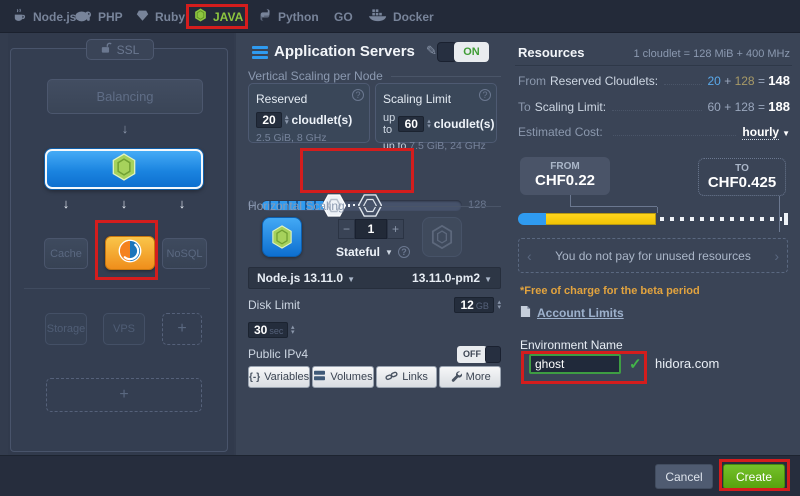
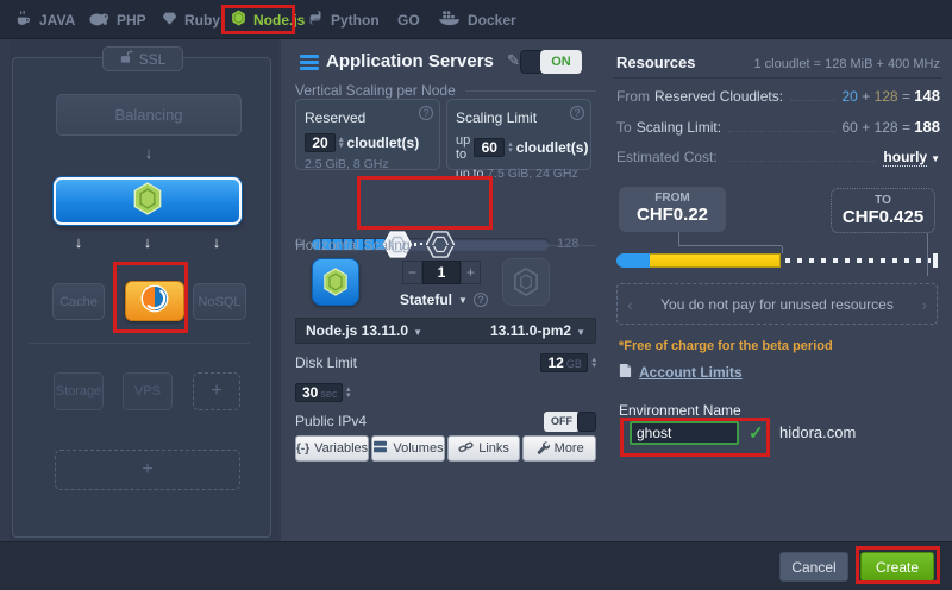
- Node.js
+ JAVA
  PHP
  Ruby
- JAVA
+ Node.js
  Python
  GO
  Docker
  SSL
  Balancing
  ↓
  ↓
  ↓
  ↓
  Cache
  NoSQL
  Storage
  VPS
  +
  +
  Application Servers
  ✎
  ON
  Vertical Scaling per Node
  Reserved
  ?
  20
  cloudlet(s)
  2.5 GiB, 8 GHz
  Scaling Limit
  ?
  up to
  60
  cloudlet(s)
  up to 7.5 GiB, 24 GHz
  Horizontal Scaling
  −
  1
  +
  Stateful
  ▼
  ?
  Node.js 13.11.0 ▼
  13.11.0-pm2 ▼
  Disk Limit
  12 GB
  30 sec
  Public IPv4
  OFF
  {-}
  Variables
  Volumes
  Links
  More
  Resources
  1 cloudlet = 128 MiB + 400 MHz
  From
  Reserved Cloudlets:
  20
  +
  128
  =
  148
  To
  Scaling Limit:
  60
  +
  128
  =
  188
  Estimated Cost:
  hourly
  ▼
  FROM
  CHF0.22
  TO
  CHF0.425
  ‹
  You do not pay for unused resources
  ›
  *Free of charge for the beta period
  Account Limits
  Environment Name
  ghost
  ✓
  hidora.com
  Cancel
  Create
